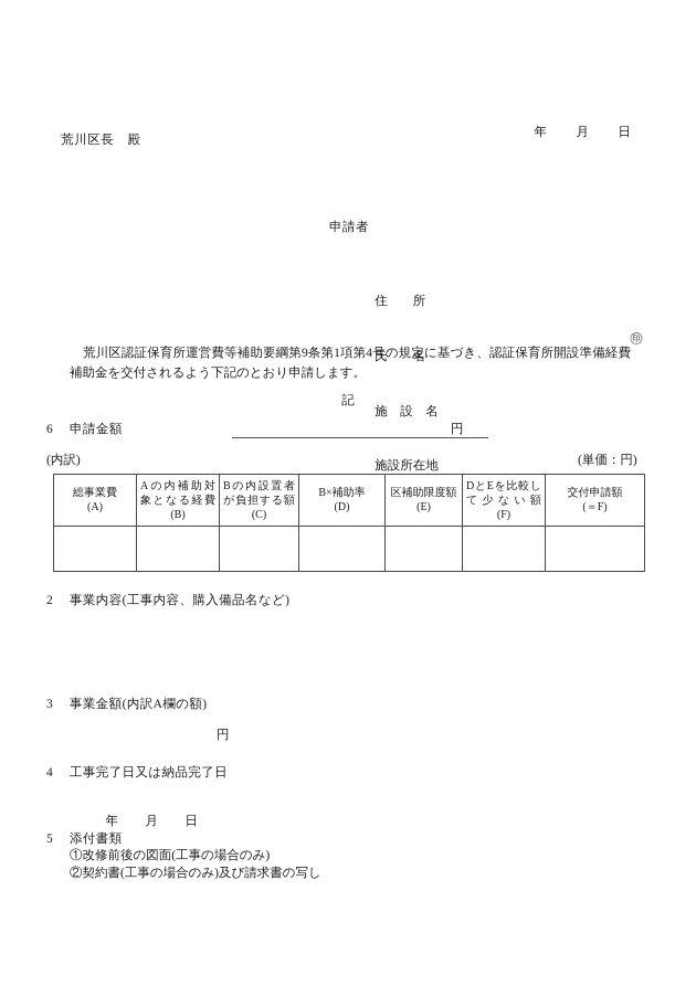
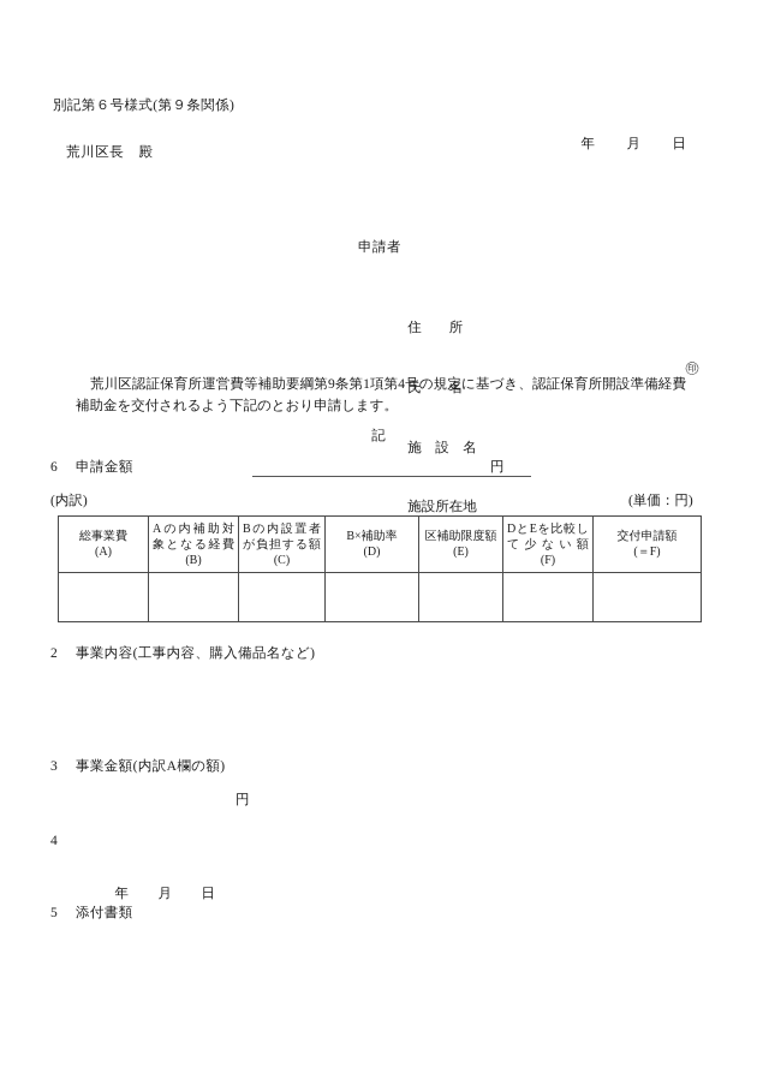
+ 別記第６号様式(第９条関係)
  年 月 日
  荒川区長 殿
  申請者
  住 所
  氏 名
  ㊞
  施 設 名
  施設所在地
  荒川区認証保育所運営費等補助要綱第9条第1項第4号の規定に基づき、認証保育所開設準備経費補助金を交付されるよう下記のとおり申請します。
  記
  6
  申請金額
  円
  (内訳)
  (単価：円)
  総事業費 (A)	Aの内補助対 象となる経費 (B)	Bの内設置者 が負担する額 (C)	B×補助率 (D)	区補助限度額 (E)	DとEを比較し て少ない額 (F)	交付申請額 (＝F)
  2
  事業内容(工事内容、購入備品名など)
  3
  事業金額(内訳A欄の額)
  円
  4
- 工事完了日又は納品完了日
  年 月 日
  5
  添付書類
- ①改修前後の図面(工事の場合のみ)
- ②契約書(工事の場合のみ)及び請求書の写し
